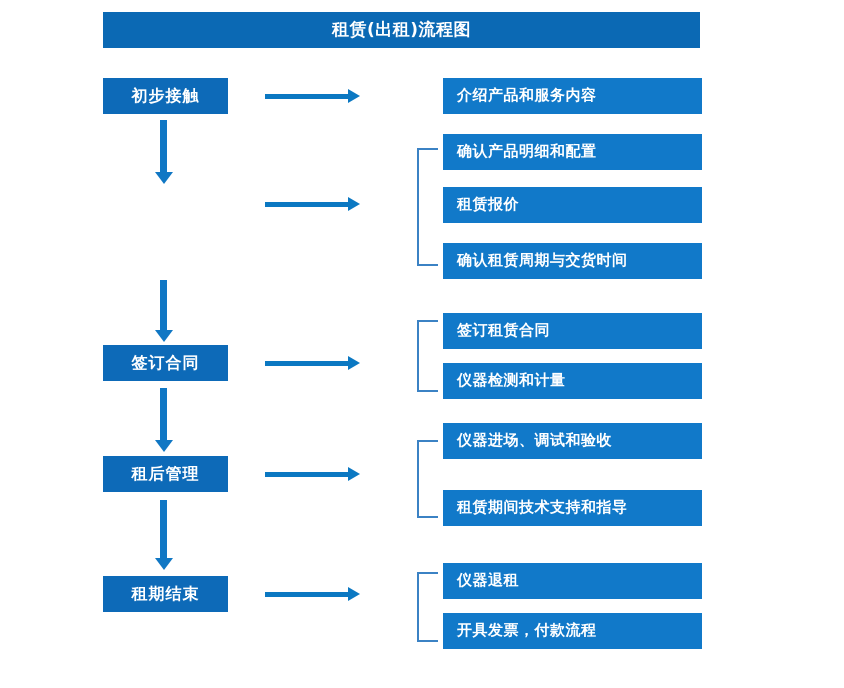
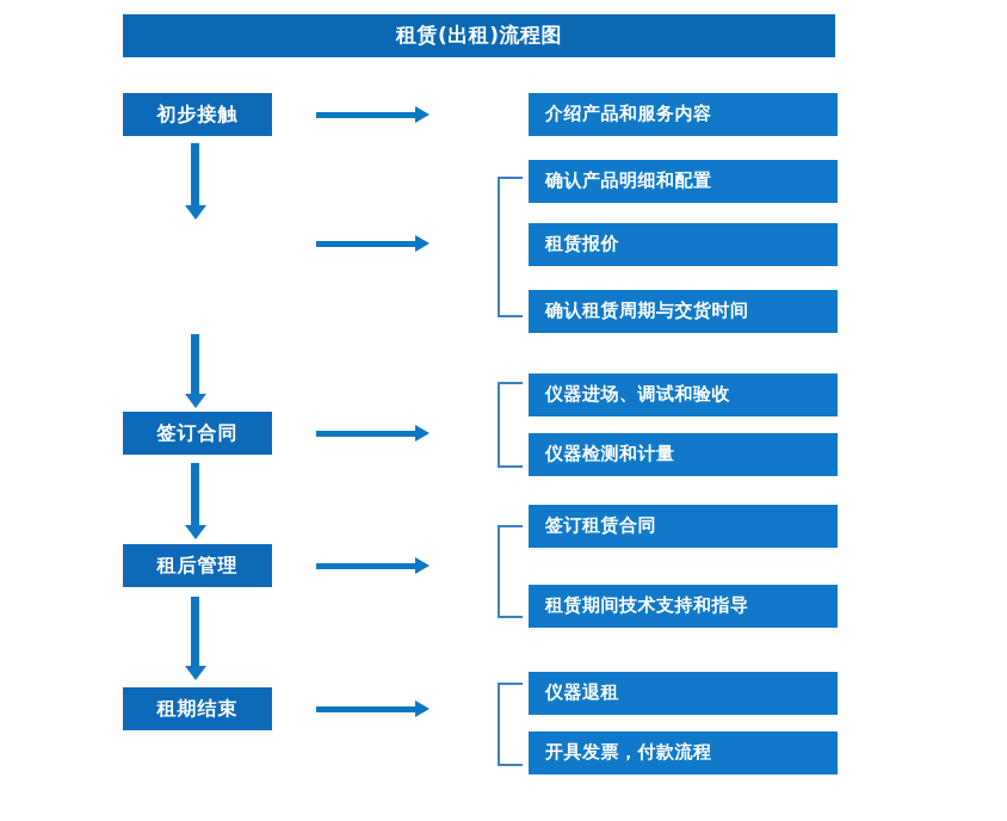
  租赁(出租)流程图
  初步接触
  签订合同
  租后管理
  租期结束
  介绍产品和服务内容
  确认产品明细和配置
  租赁报价
  确认租赁周期与交货时间
- 签订租赁合同
+ 仪器进场、调试和验收
  仪器检测和计量
- 仪器进场、调试和验收
+ 签订租赁合同
  租赁期间技术支持和指导
  仪器退租
  开具发票，付款流程
